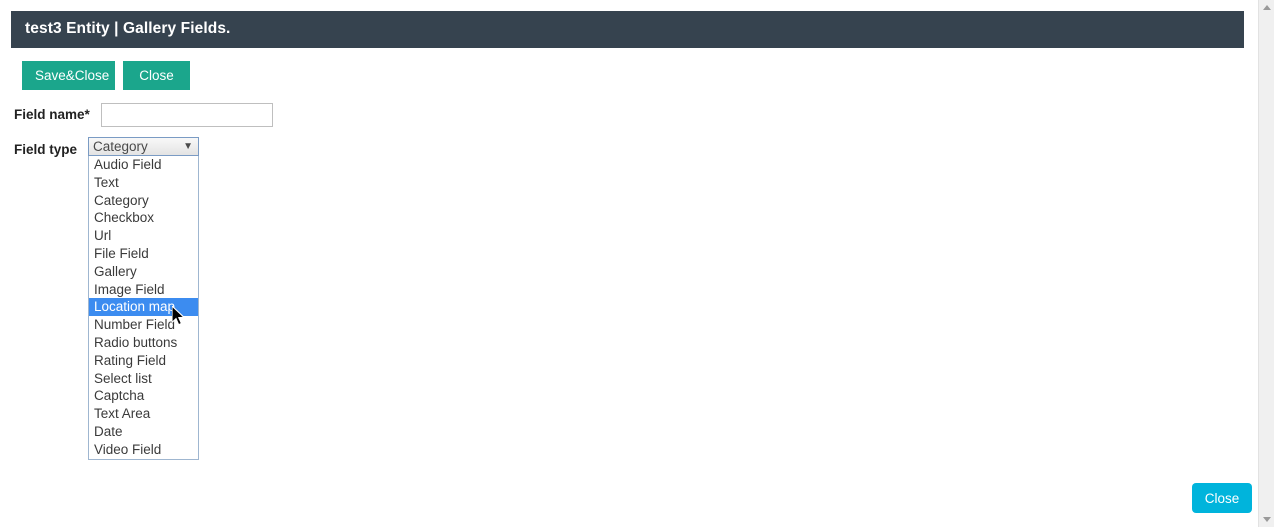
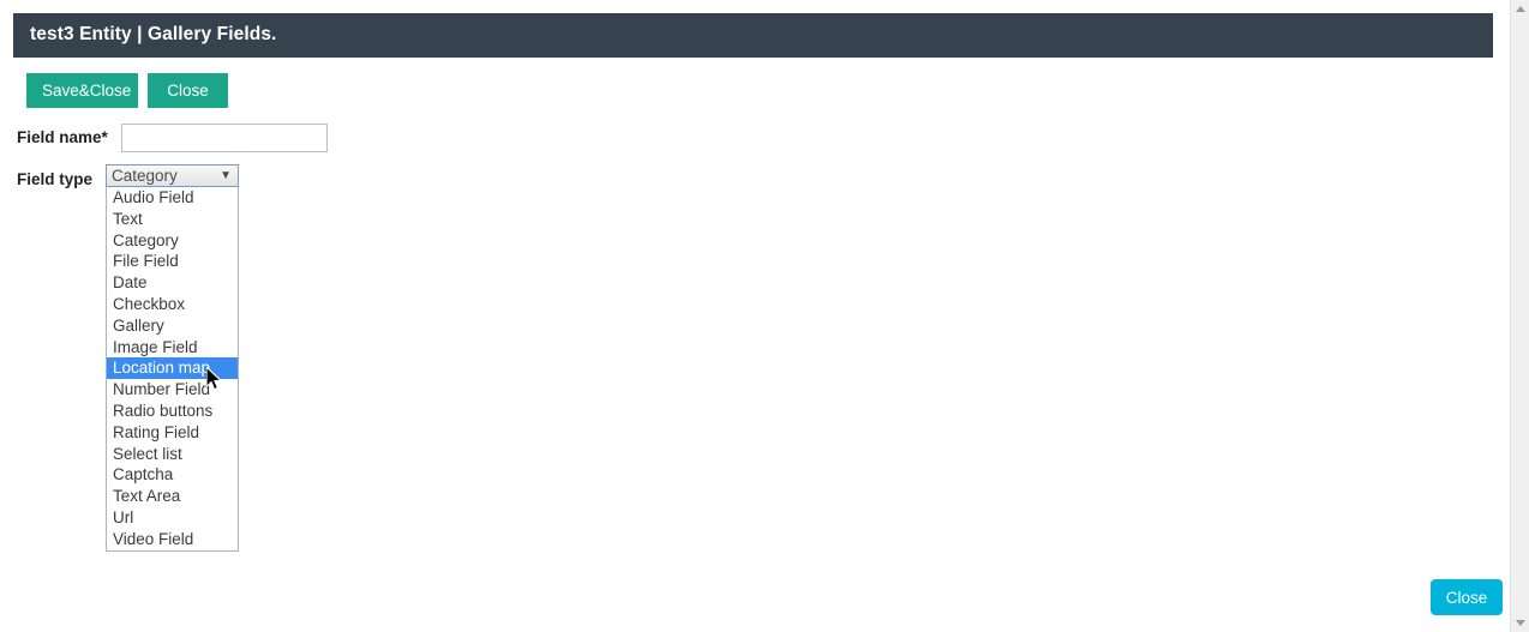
  test3 Entity | Gallery Fields.
  Save&Close Close
  Field name*
  Field type
  Category
  ▼
  Audio Field
  Text
  Category
- Checkbox
+ File Field
- Url
+ Date
- File Field
+ Checkbox
  Gallery
  Image Field
  Location map
  Number Field
  Radio buttons
  Rating Field
  Select list
  Captcha
  Text Area
- Date
+ Url
  Video Field
  Close
